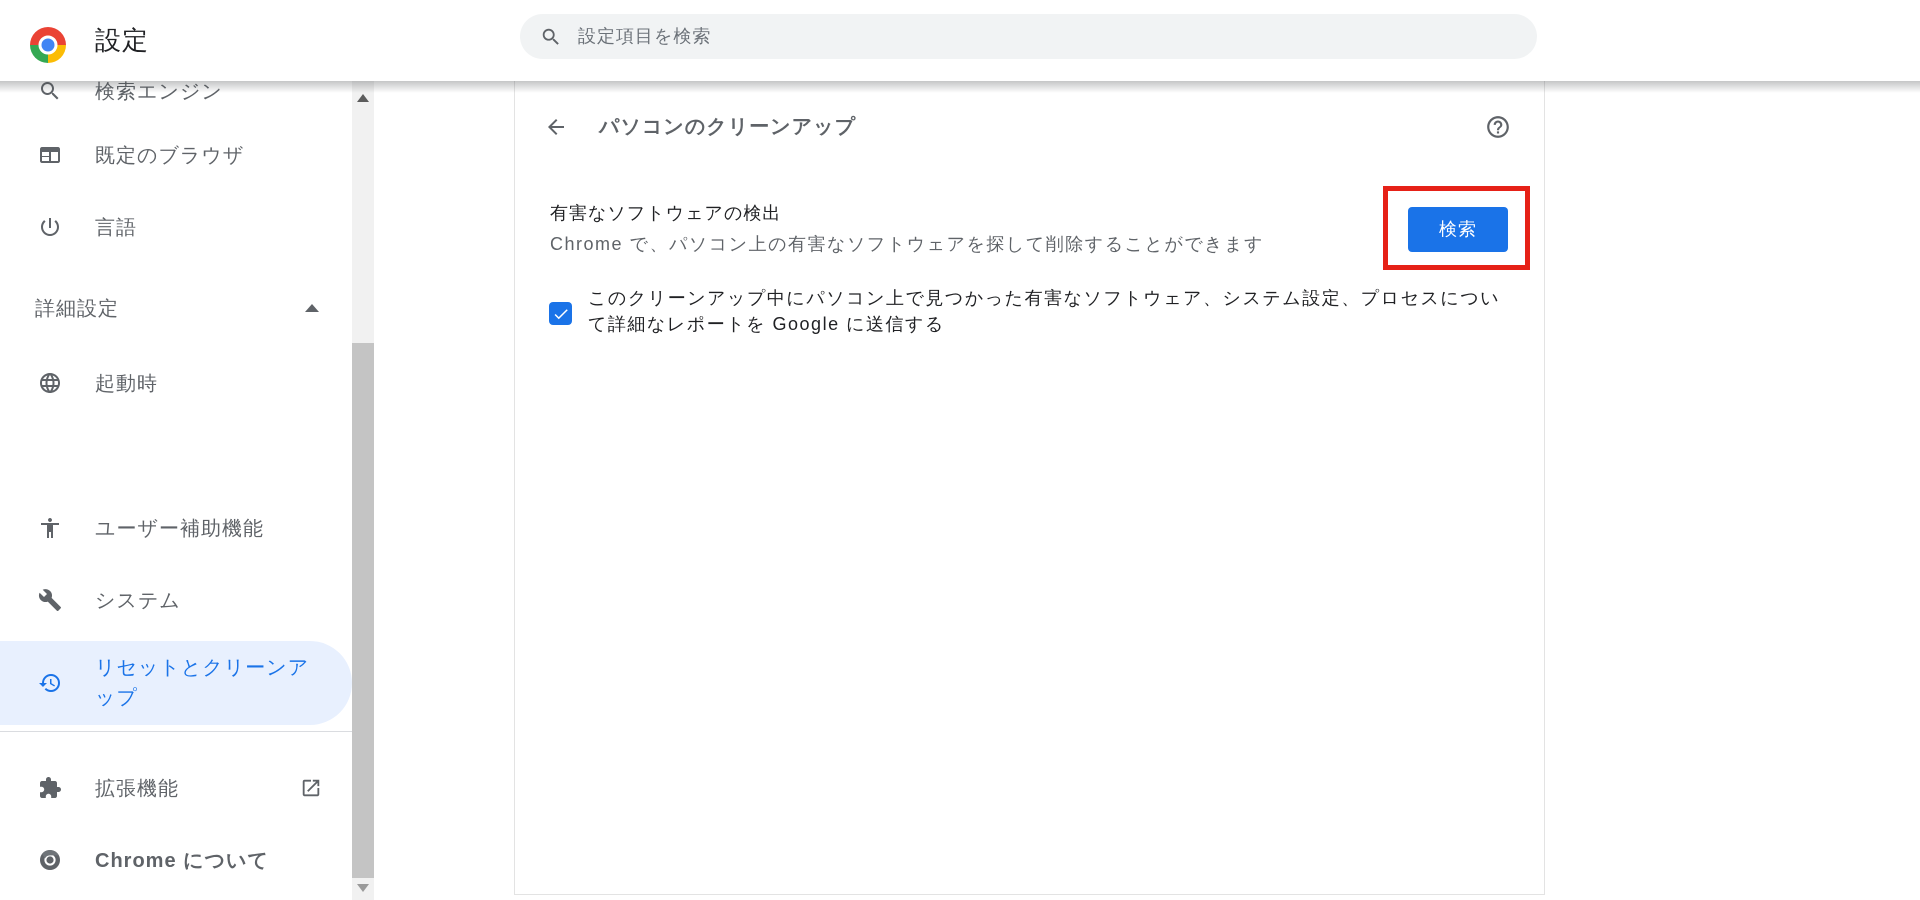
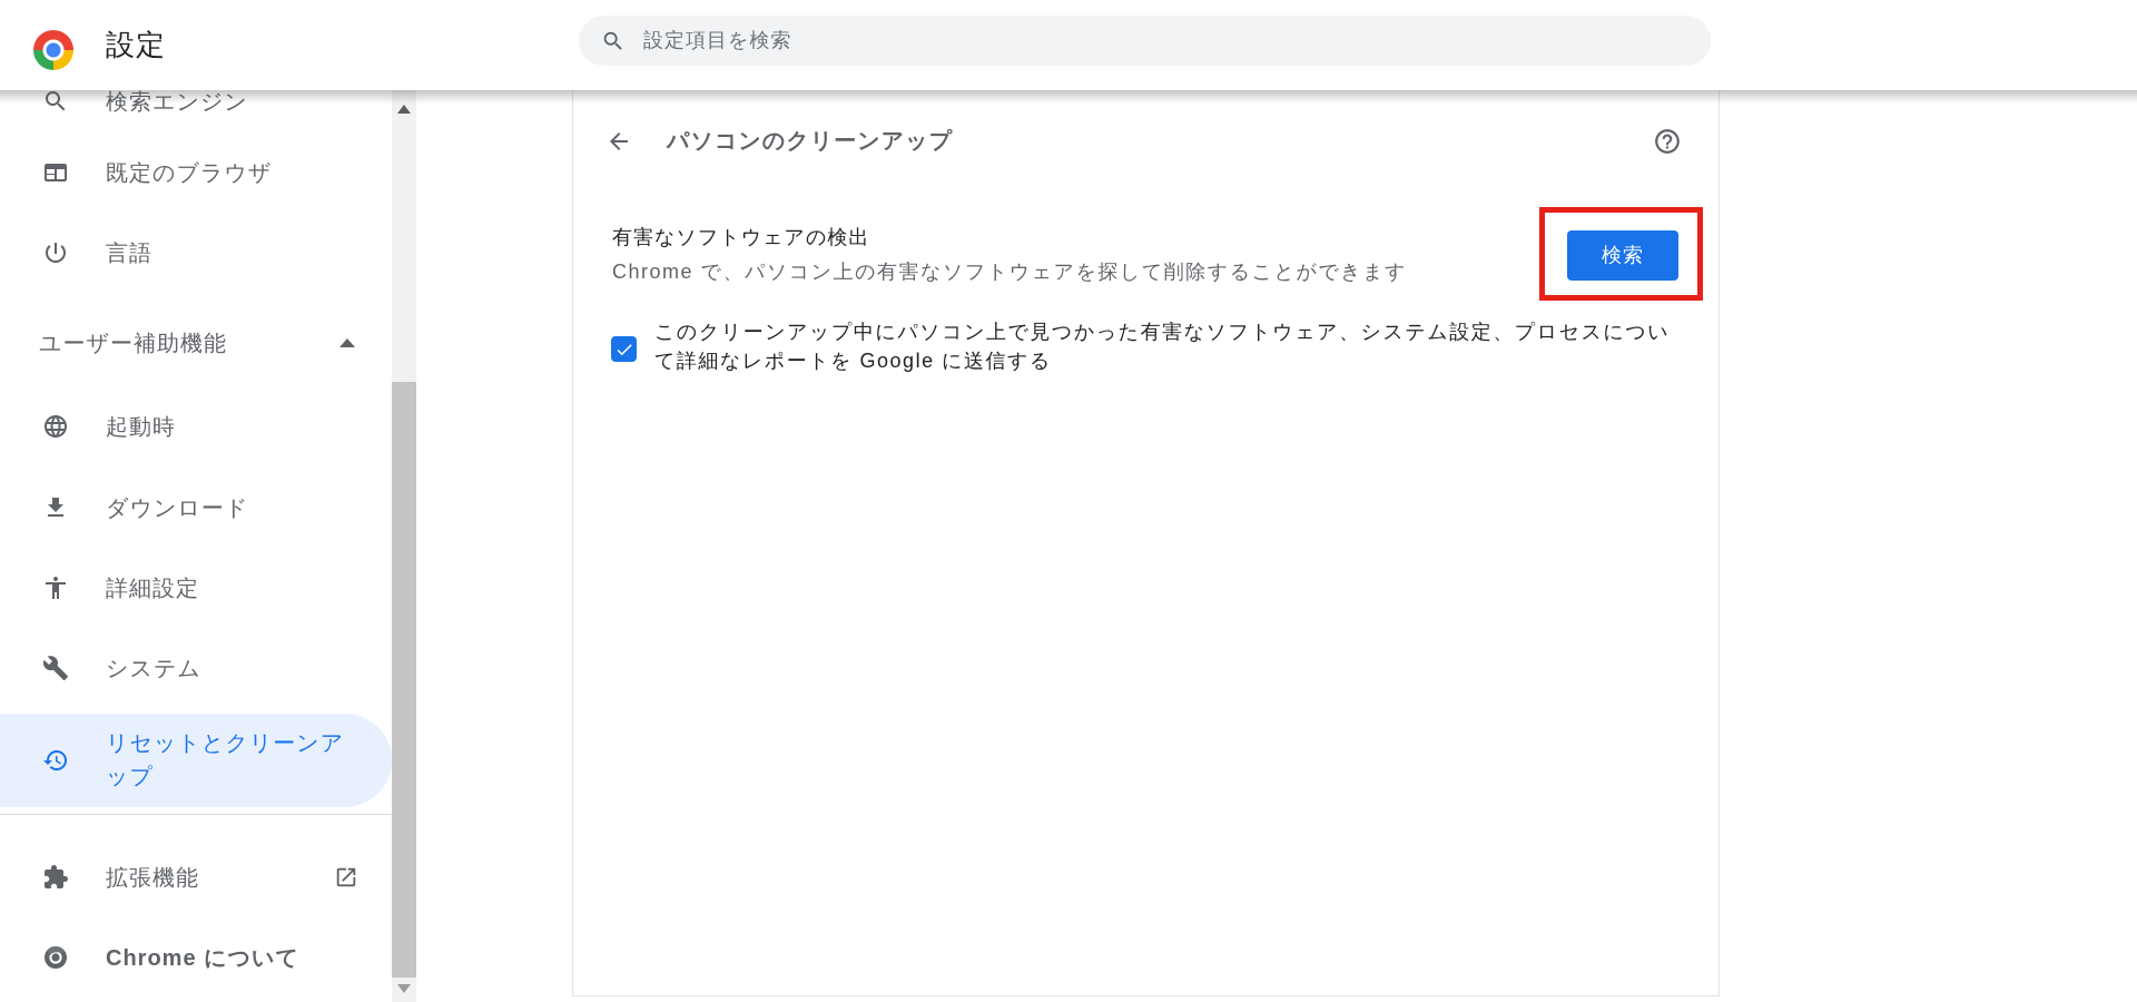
  既定のブラウザ
  言語
- 詳細設定
+ ユーザー補助機能
  起動時
+ ダウンロード
- ユーザー補助機能
+ 詳細設定
  システム
  リセットとクリーンアップ
  拡張機能
  Chrome について
  パソコンのクリーンアップ
  有害なソフトウェアの検出
  Chrome で、パソコン上の有害なソフトウェアを探して削除することができます
  検索
  このクリーンアップ中にパソコン上で見つかった有害なソフトウェア、システム設定、プロセスについ
  て詳細なレポートを Google に送信する
  設定
  設定項目を検索
